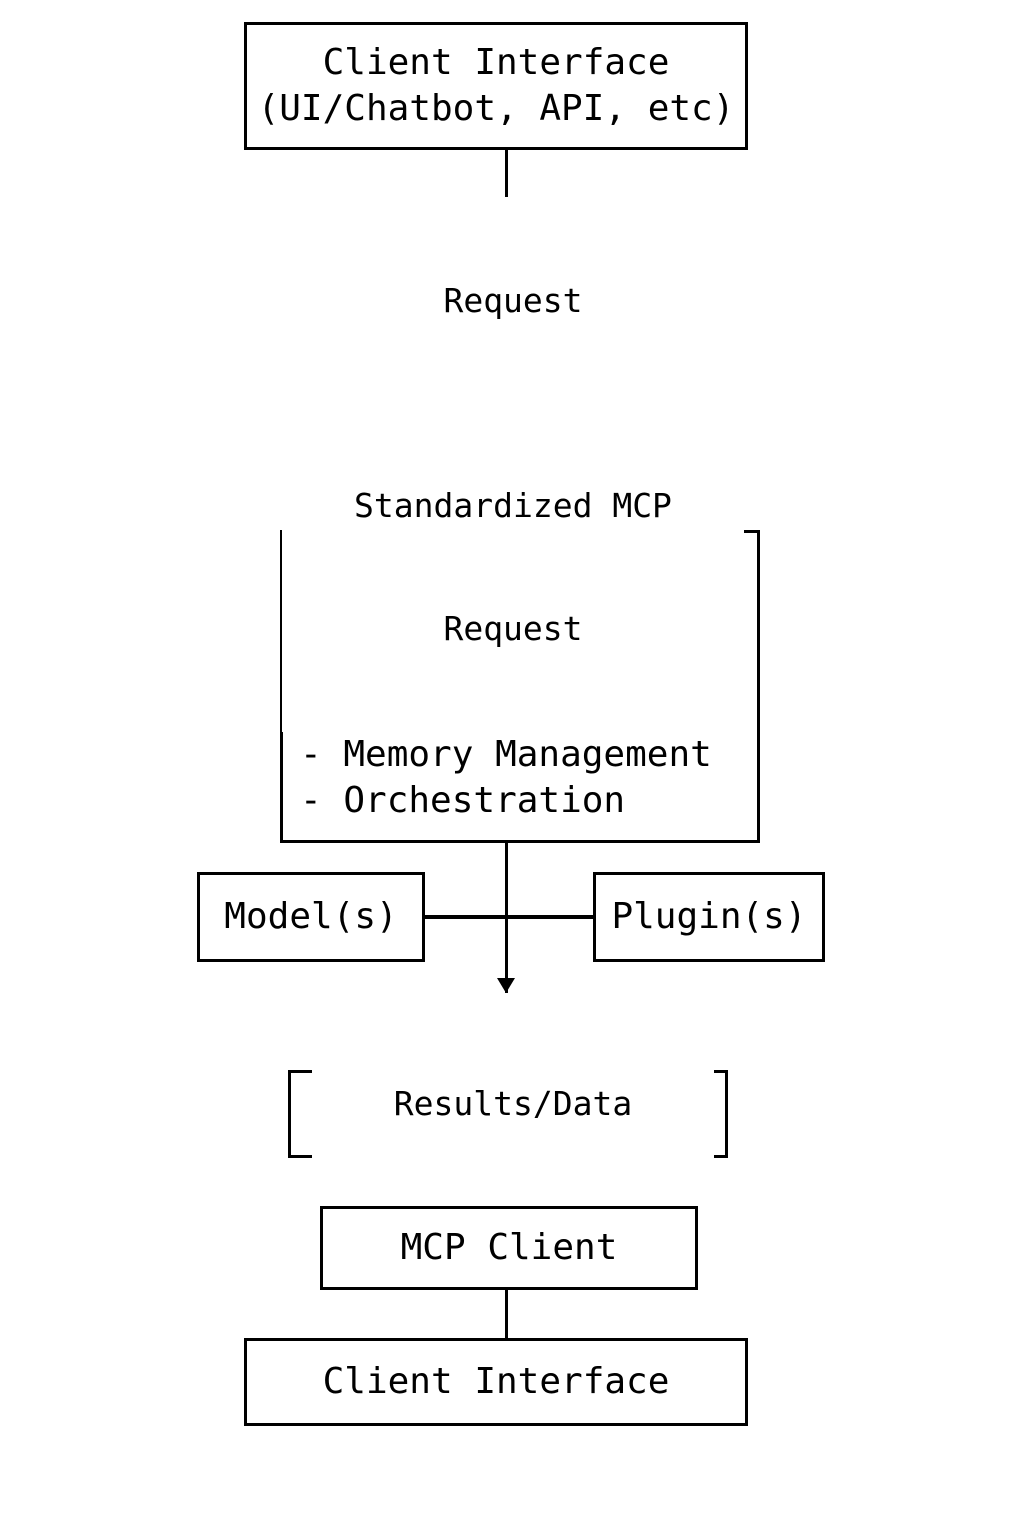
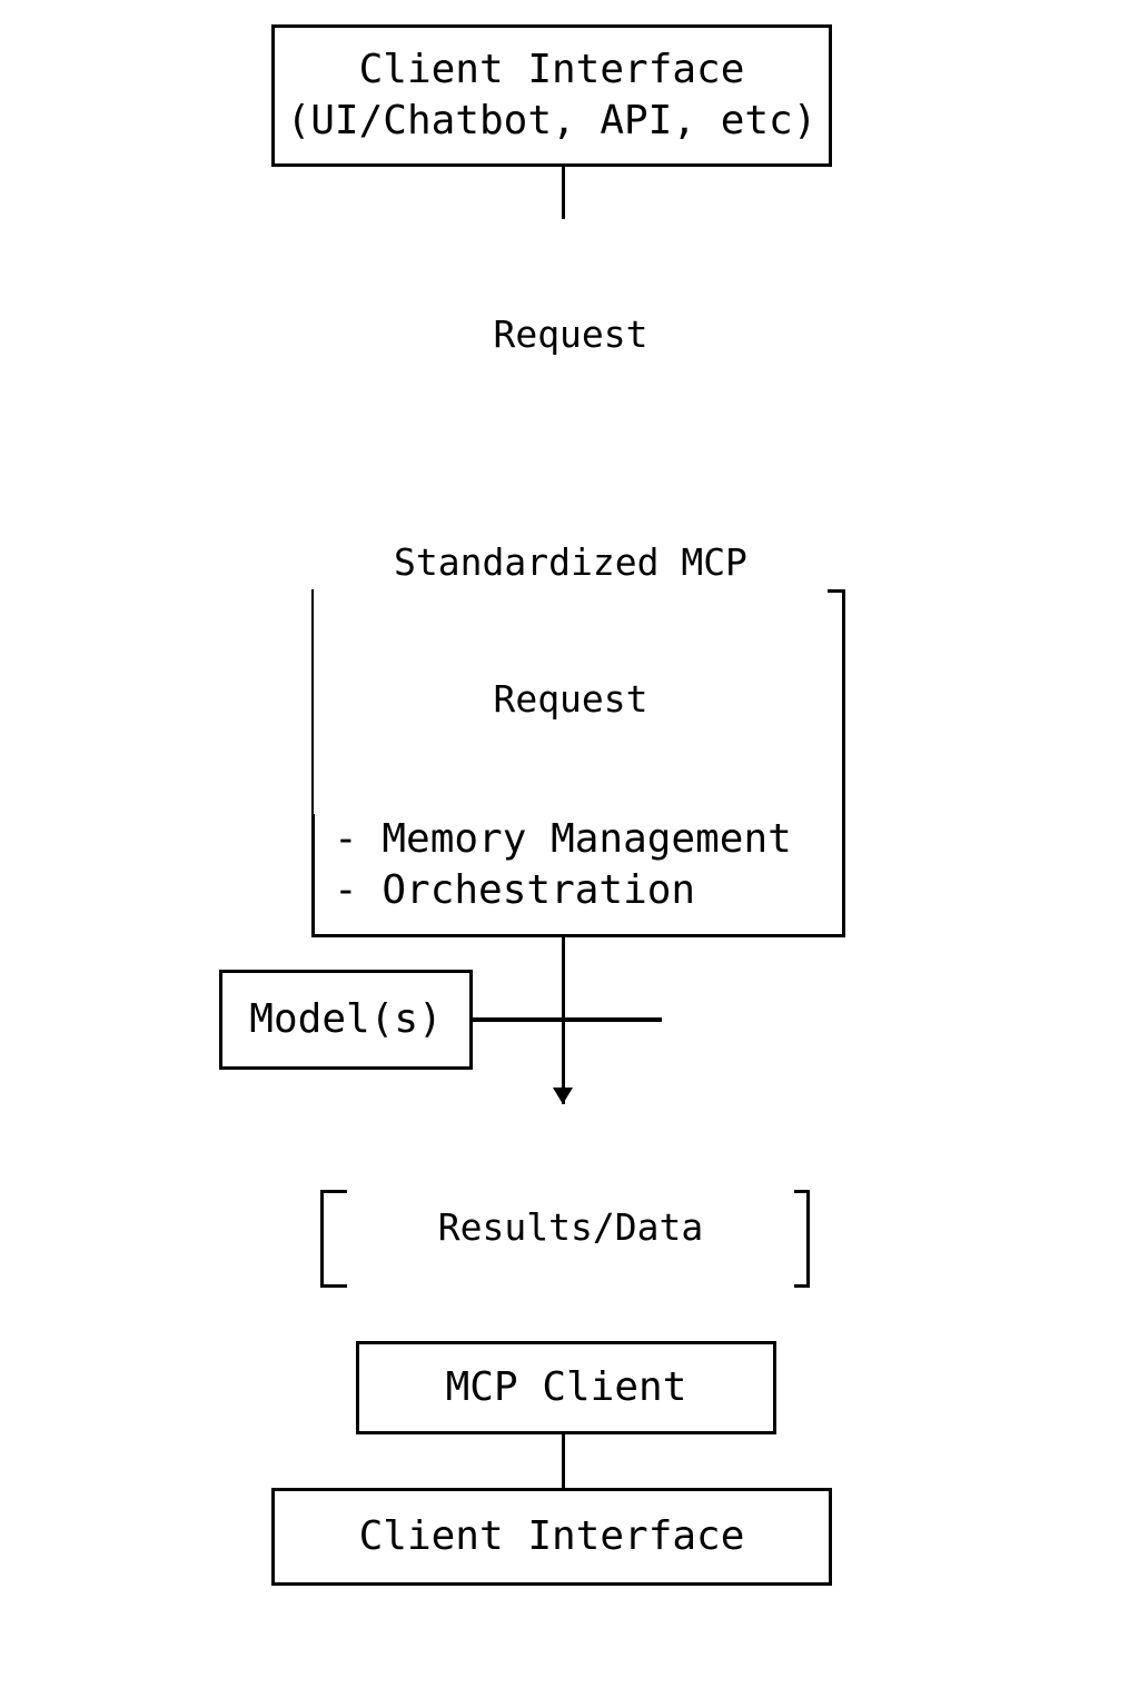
  Client Interface
  (UI/Chatbot, API, etc)
  - Memory Management
  - Orchestration
  Model(s)
- Plugin(s)
  MCP Client
  Client Interface
  Request
  Standardized MCP
  Request
  Results/Data
